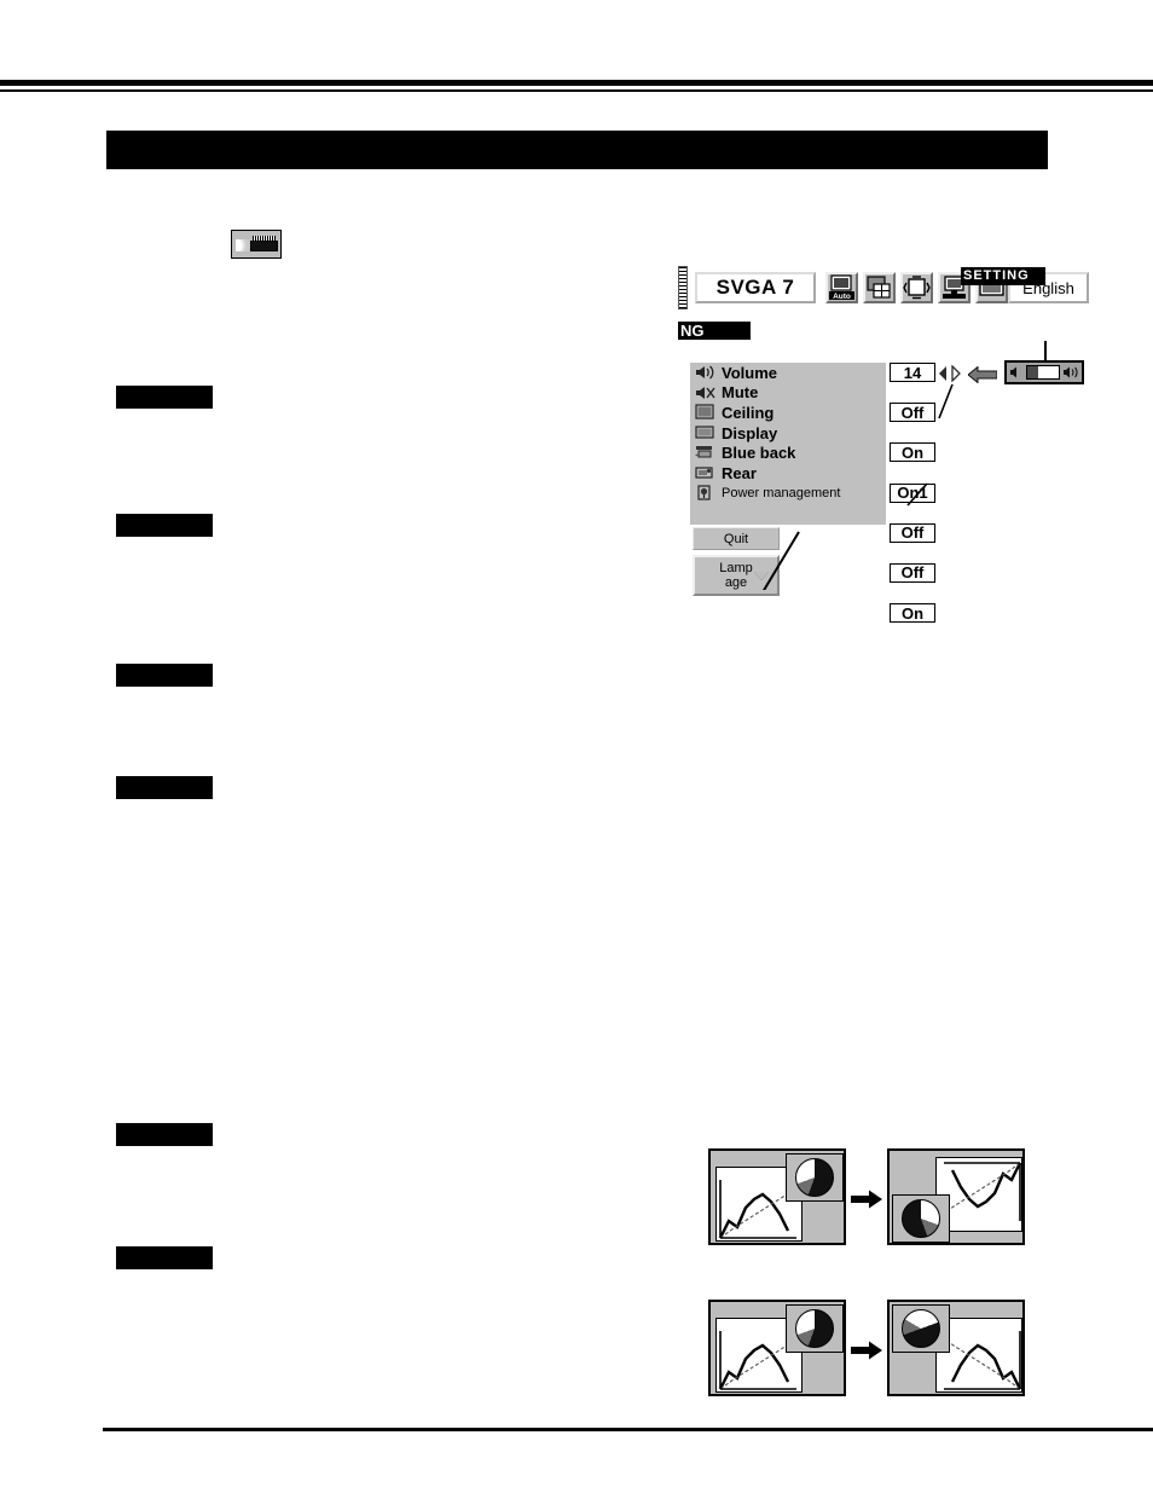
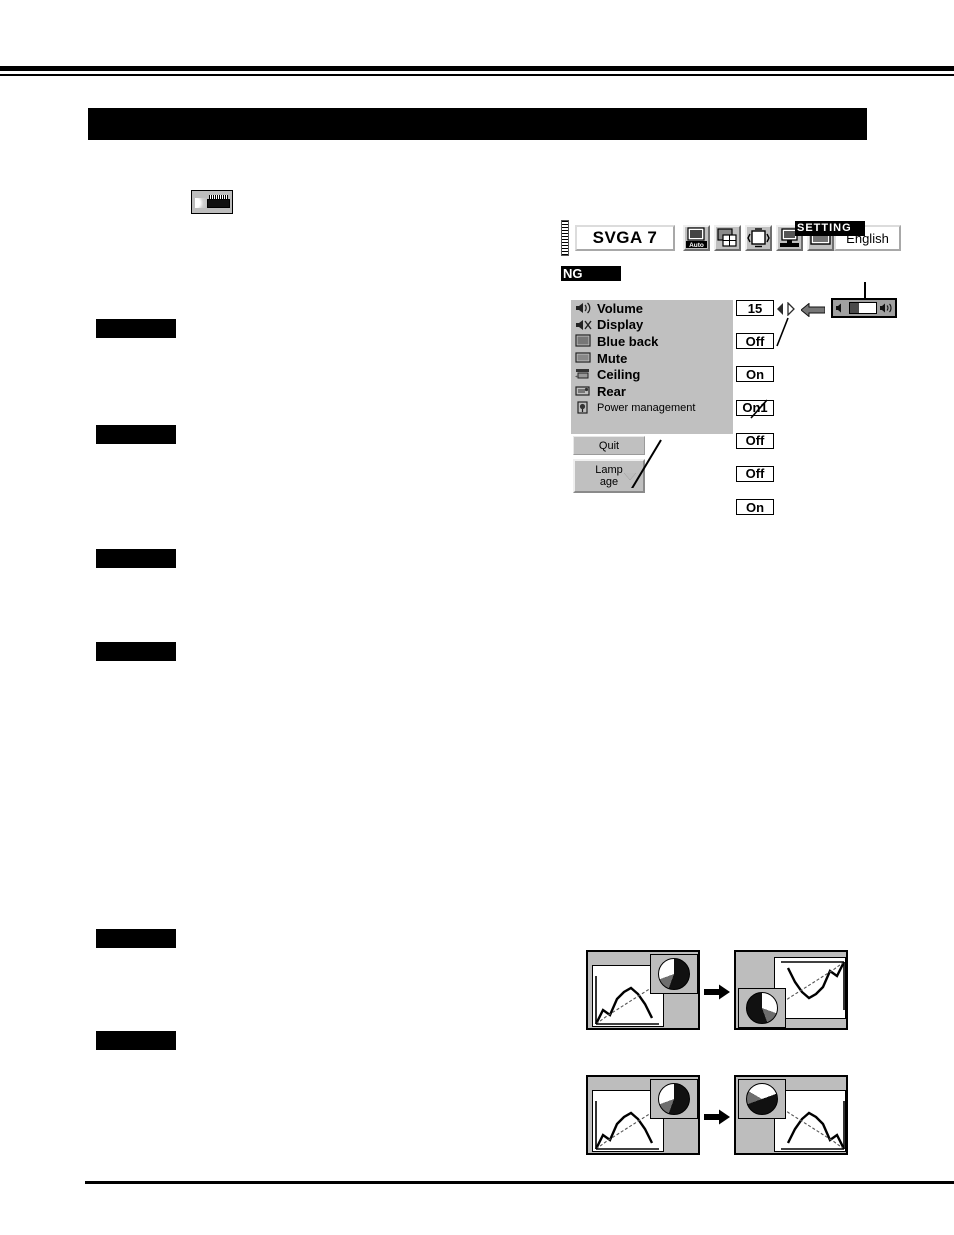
  SVGA 7
  English
  SETTING
  NG
  Volume
- 14
+ 15
- Mute
+ Display
  Off
- Ceiling
+ Blue back
  On
- Display
+ Mute
  On1
- Blue back
+ Ceiling
  Off
  Rear
  Off
  Power management
  On
  Quit
  Lamp
  age
